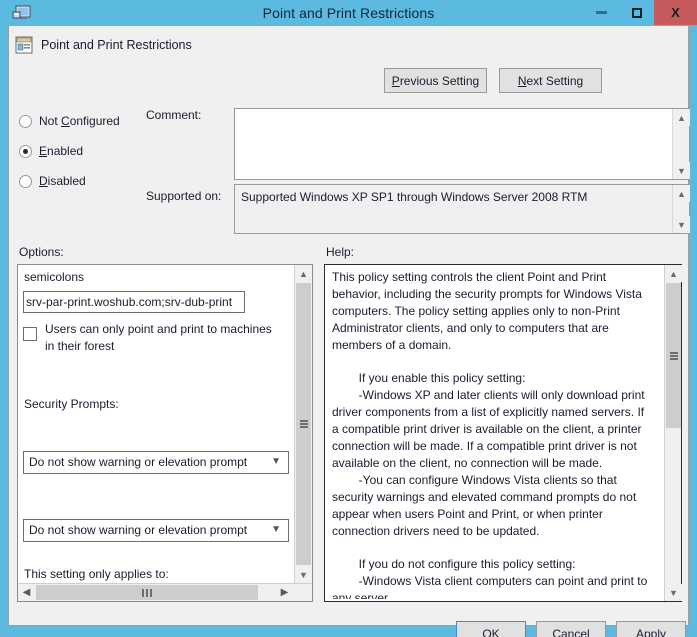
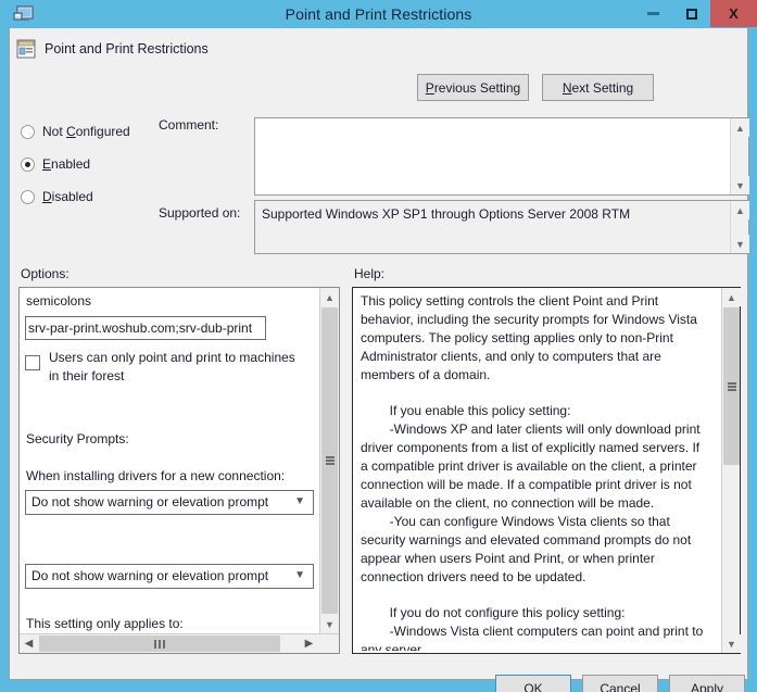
  Point and Print Restrictions
  X
  Point and Print Restrictions
  Previous Setting
  Next Setting
  Not Configured
  Enabled
  Disabled
  Comment:
  ▲
  ▼
  Supported on:
- Supported Windows XP SP1 through Windows Server 2008 RTM
+ Supported Windows XP SP1 through Options Server 2008 RTM
  ▲
  ▼
  Options:
  Help:
  semicolons
  srv-par-print.woshub.com;srv-dub-print
  Users can only point and print to machines in their forest
  Security Prompts:
+ When installing drivers for a new connection:
  Do not show warning or elevation prompt
  ▼
  Do not show warning or elevation prompt
  ▼
  This setting only applies to:
  ▲
  ▼
  ◀
  ▶
  This policy setting controls the client Point and Print behavior, including the security prompts for Windows Vista computers. The policy setting applies only to non-Print Administrator clients, and only to computers that are members of a domain.
  If you enable this policy setting:
  -Windows XP and later clients will only download print driver components from a list of explicitly named servers. If a compatible print driver is available on the client, a printer connection will be made. If a compatible print driver is not available on the client, no connection will be made.
  -You can configure Windows Vista clients so that security warnings and elevated command prompts do not appear when users Point and Print, or when printer connection drivers need to be updated.
  If you do not configure this policy setting:
  -Windows Vista client computers can point and print to any server.
  ▲
  ▼
  OK
  Cancel
  Apply
